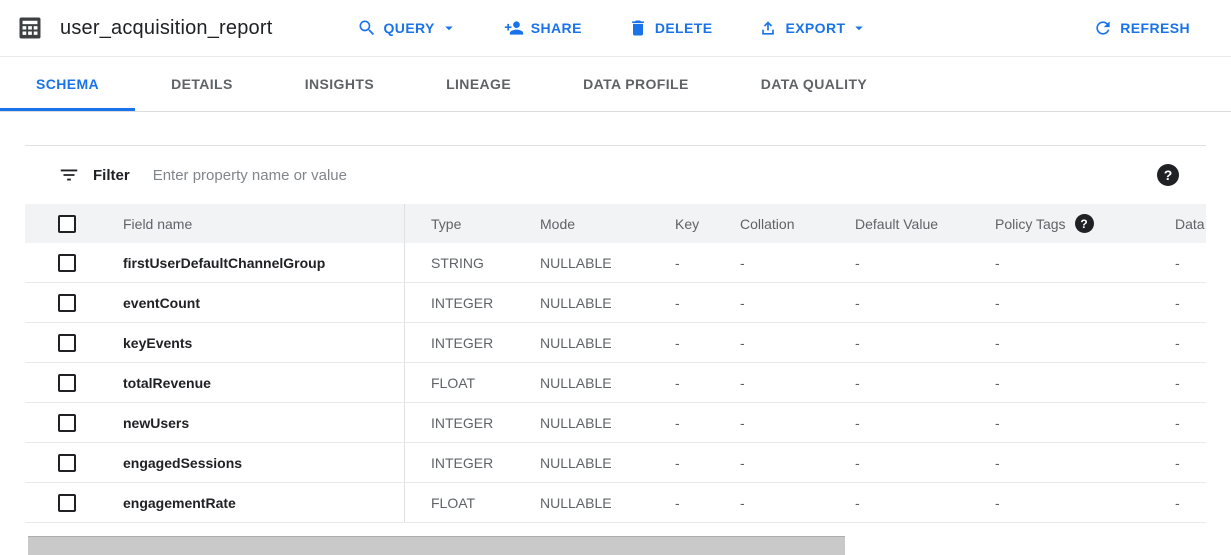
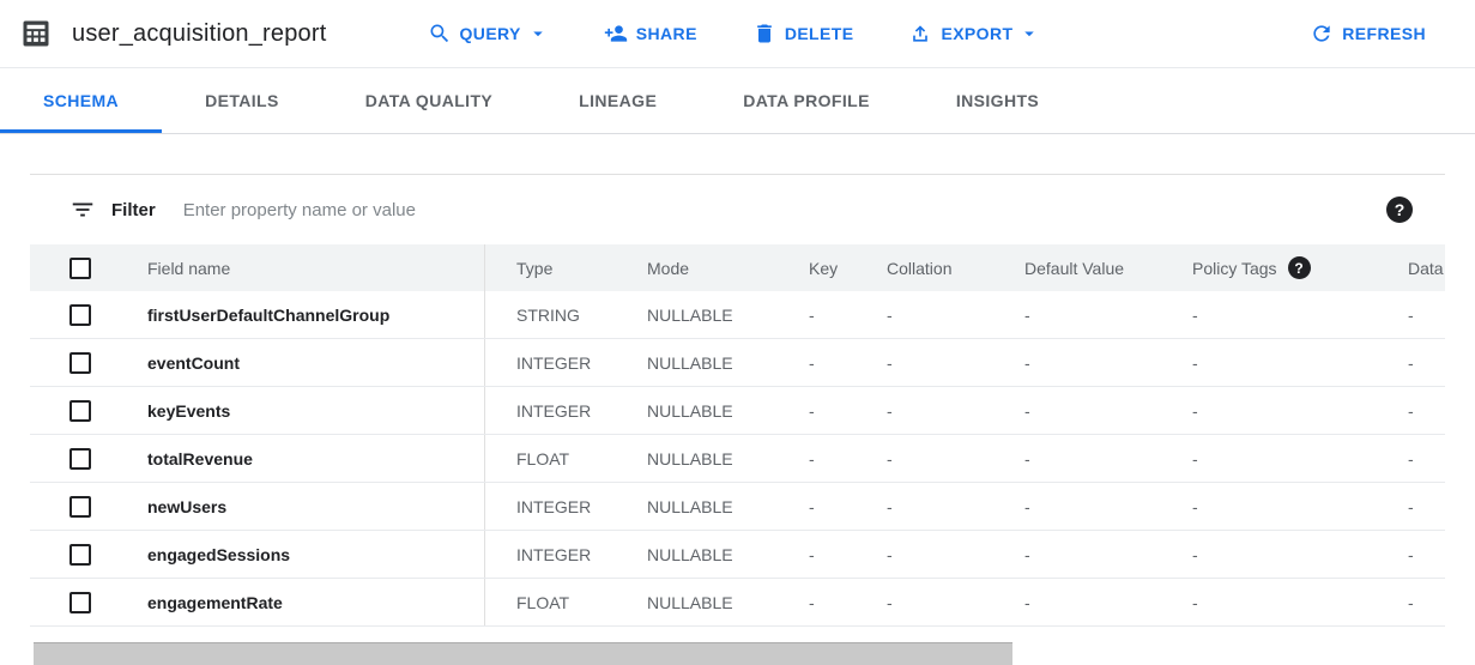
  user_acquisition_report
  QUERY
  SHARE
  DELETE
  EXPORT
  REFRESH
  SCHEMA
  DETAILS
- INSIGHTS
+ DATA QUALITY
  LINEAGE
  DATA PROFILE
- DATA QUALITY
+ INSIGHTS
  Filter
  Enter property name or value
  ?
  Field name
  Type
  Mode
  Key
  Collation
  Default Value
  Policy Tags
  ?
  Data
  firstUserDefaultChannelGroup
  STRING
  NULLABLE
  -
  -
  -
  -
  -
  eventCount
  INTEGER
  NULLABLE
  -
  -
  -
  -
  -
  keyEvents
  INTEGER
  NULLABLE
  -
  -
  -
  -
  -
  totalRevenue
  FLOAT
  NULLABLE
  -
  -
  -
  -
  -
  newUsers
  INTEGER
  NULLABLE
  -
  -
  -
  -
  -
  engagedSessions
  INTEGER
  NULLABLE
  -
  -
  -
  -
  -
  engagementRate
  FLOAT
  NULLABLE
  -
  -
  -
  -
  -
